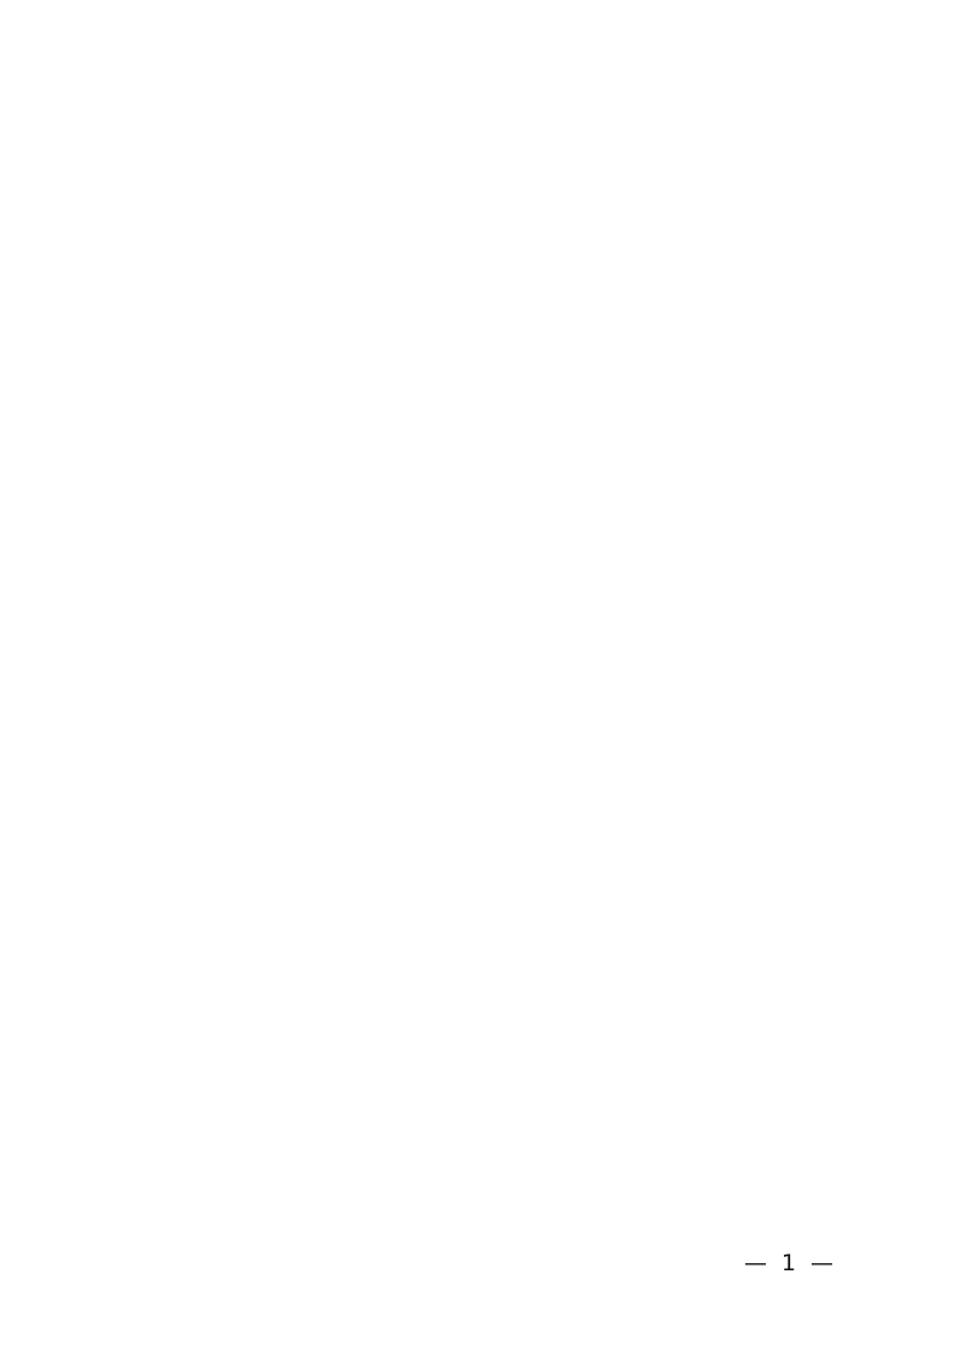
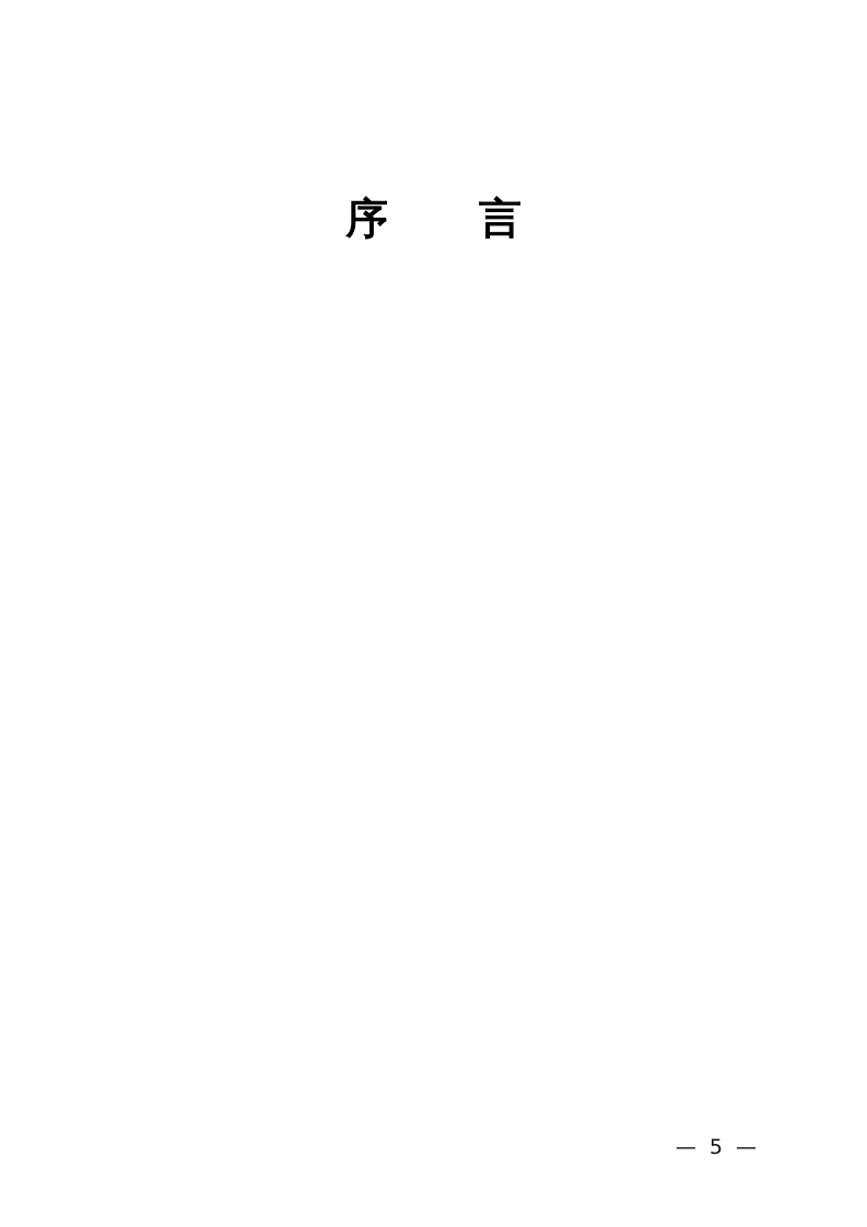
+ 序 言
- — 1 —
+ — 5 —
